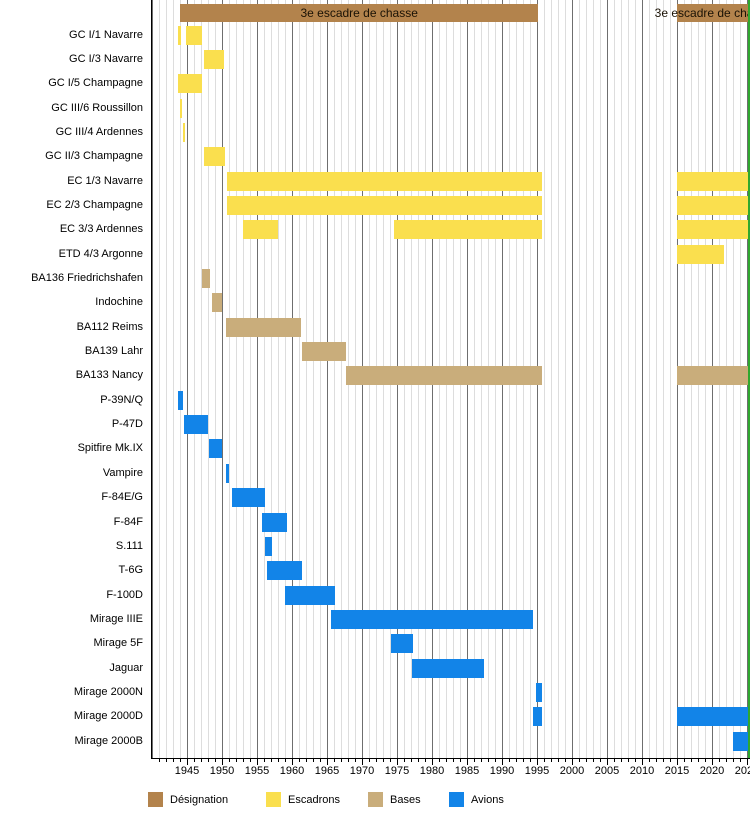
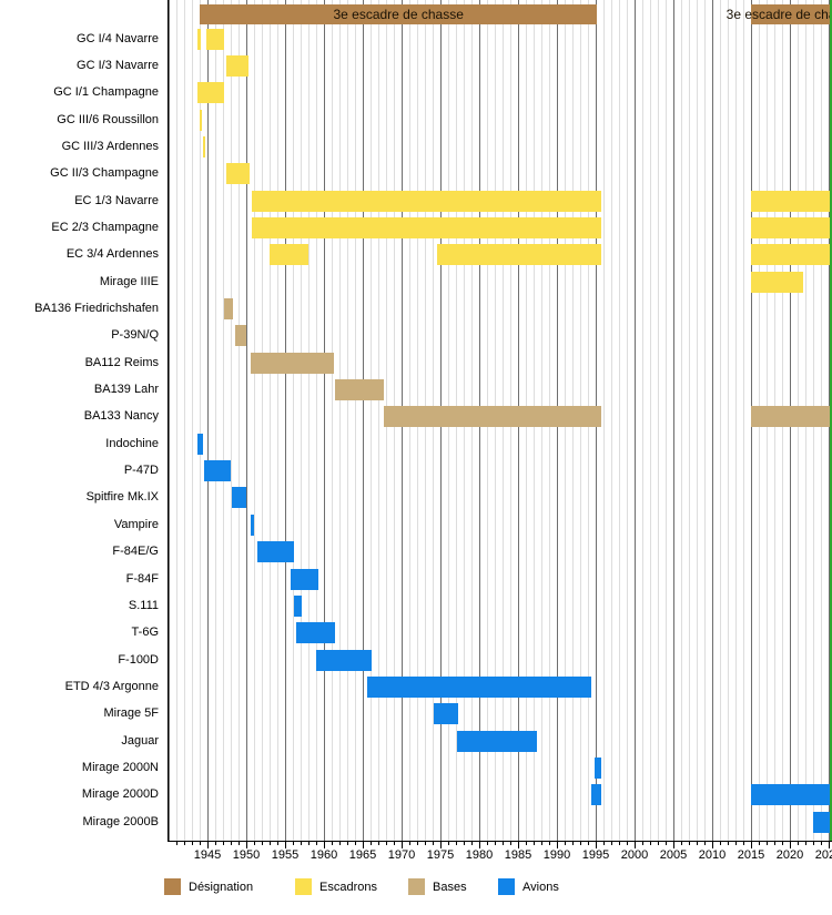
  3e escadre de chasse
  3e escadre de ch
- GC I/1 Navarre
+ GC I/4 Navarre
  GC I/3 Navarre
- GC I/5 Champagne
+ GC I/1 Champagne
  GC III/6 Roussillon
- GC III/4 Ardennes
+ GC III/3 Ardennes
  GC II/3 Champagne
  EC 1/3 Navarre
  EC 2/3 Champagne
- EC 3/3 Ardennes
+ EC 3/4 Ardennes
- ETD 4/3 Argonne
+ Mirage IIIE
  BA136 Friedrichshafen
- Indochine
+ P-39N/Q
  BA112 Reims
  BA139 Lahr
  BA133 Nancy
- P-39N/Q
+ Indochine
  P-47D
  Spitfire Mk.IX
  Vampire
  F-84E/G
  F-84F
  S.111
  T-6G
  F-100D
- Mirage IIIE
+ ETD 4/3 Argonne
  Mirage 5F
  Jaguar
  Mirage 2000N
  Mirage 2000D
  Mirage 2000B
  1945
  1950
  1955
  1960
  1965
  1970
  1975
  1980
  1985
  1990
  1995
  2000
  2005
  2010
  2015
  2020
  Désignation
  Escadrons
  Bases
  Avions
